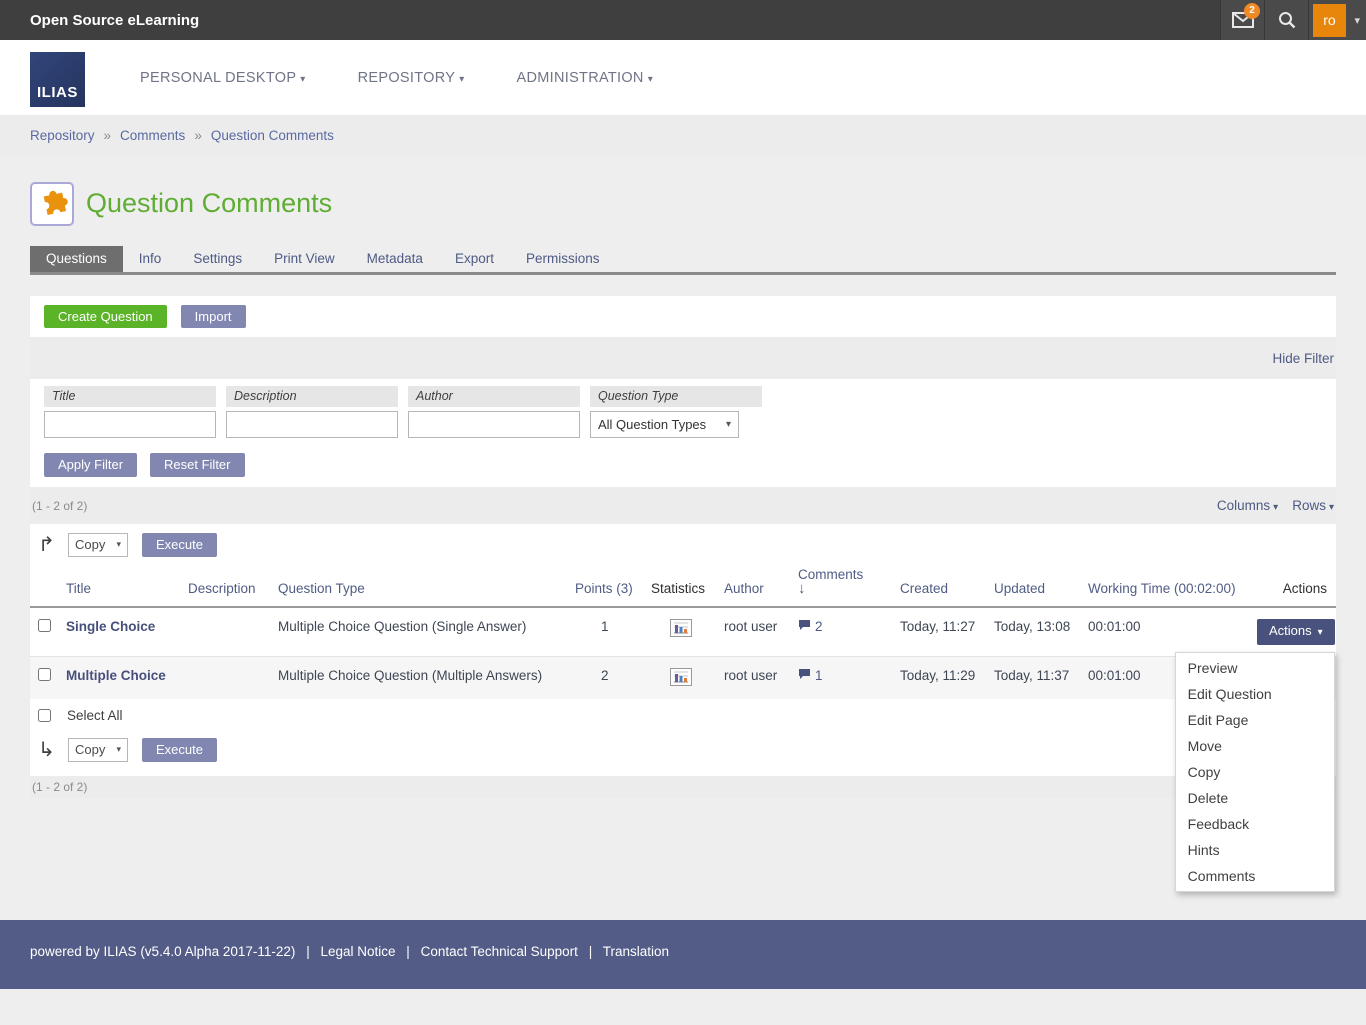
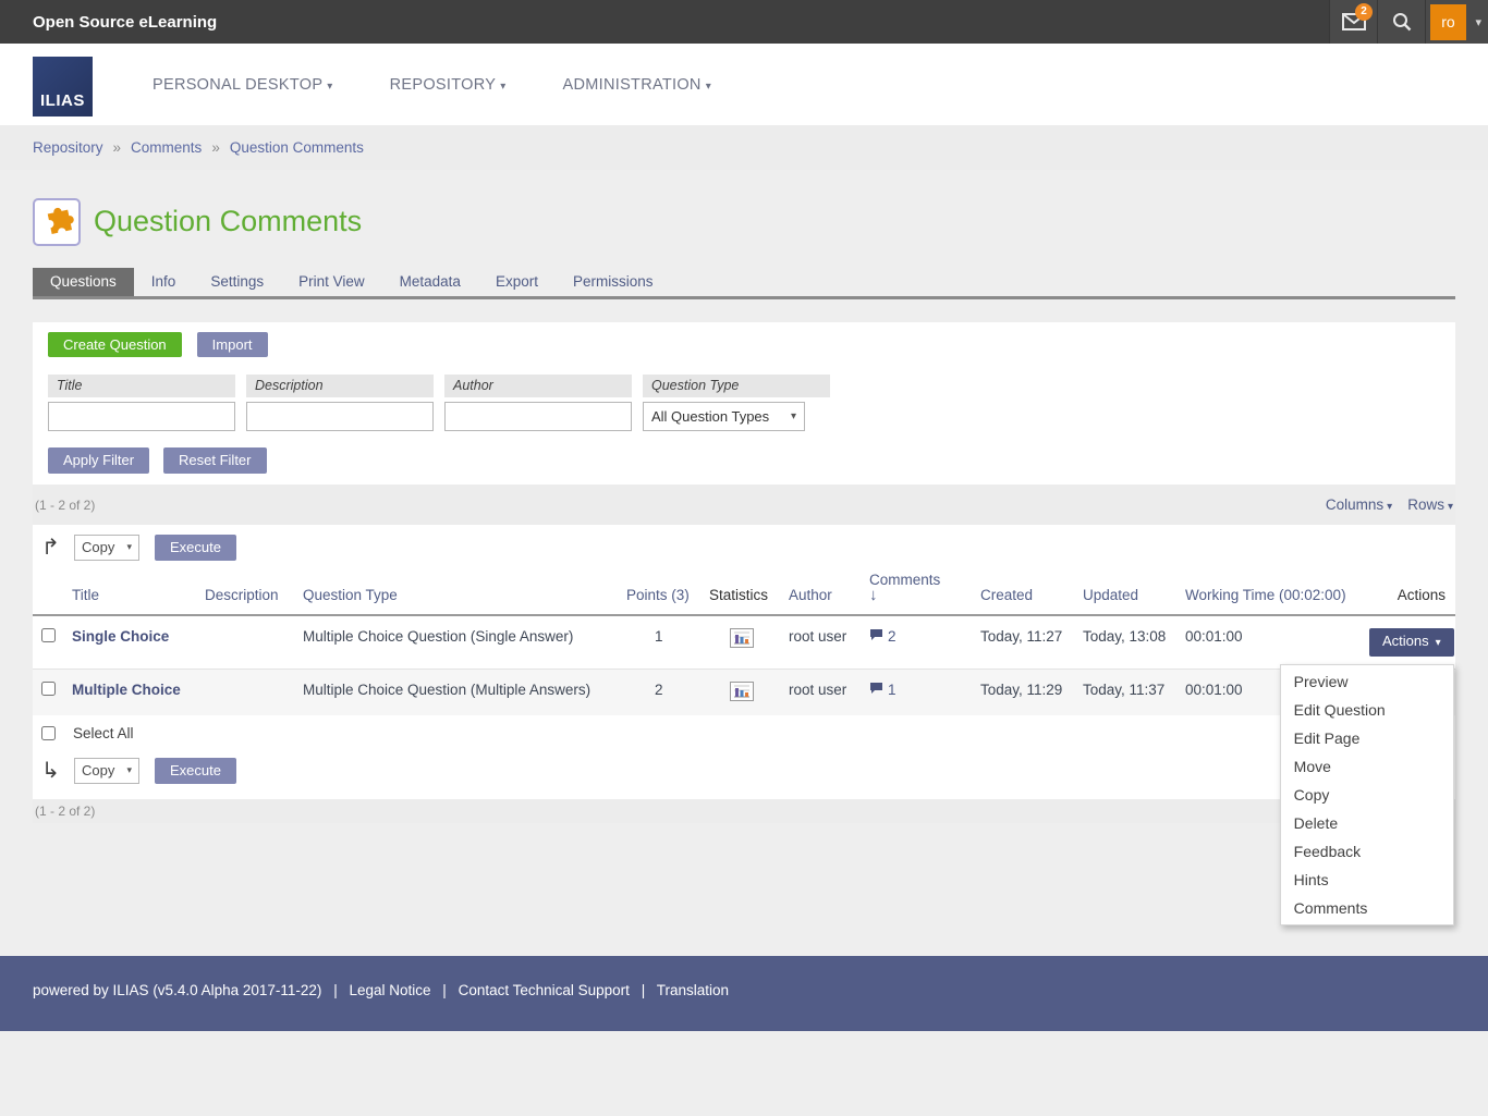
  Open Source eLearning
  2
  ro
  ▾
  ILIAS
  PERSONAL DESKTOP ▾
  REPOSITORY ▾
  ADMINISTRATION ▾
  Repository
  »
  Comments
  »
  Question Comments
  Question Comments
  Questions
  Info
  Settings
  Print View
  Metadata
  Export
  Permissions
  Create Question
  Import
- Hide Filter
  Title
  Description
  Author
  Question Type
  All Question Types
  ▾
  Apply Filter
  Reset Filter
  (1 - 2 of 2)
  Columns ▾
  Rows ▾
  ↱
  Copy
  ▾
  Execute
  	Title	Description	Question Type	Points (3)	Statistics	Author	Comments↓	Created	Updated	Working Time (00:02:00)	Actions
  	Single Choice		Multiple Choice Question (Single Answer)	1		root user	2	Today, 11:27	Today, 13:08	00:01:00	Actions ▾ Preview Edit Question Edit Page Move Copy Delete Feedback Hints Comments
  	Multiple Choice		Multiple Choice Question (Multiple Answers)	2		root user	1	Today, 11:29	Today, 11:37	00:01:00
  Select All
  ↳
  Copy
  ▾
  Execute
  (1 - 2 of 2)
  powered by ILIAS (v5.4.0 Alpha 2017-11-22) | Legal Notice | Contact Technical Support | Translation
